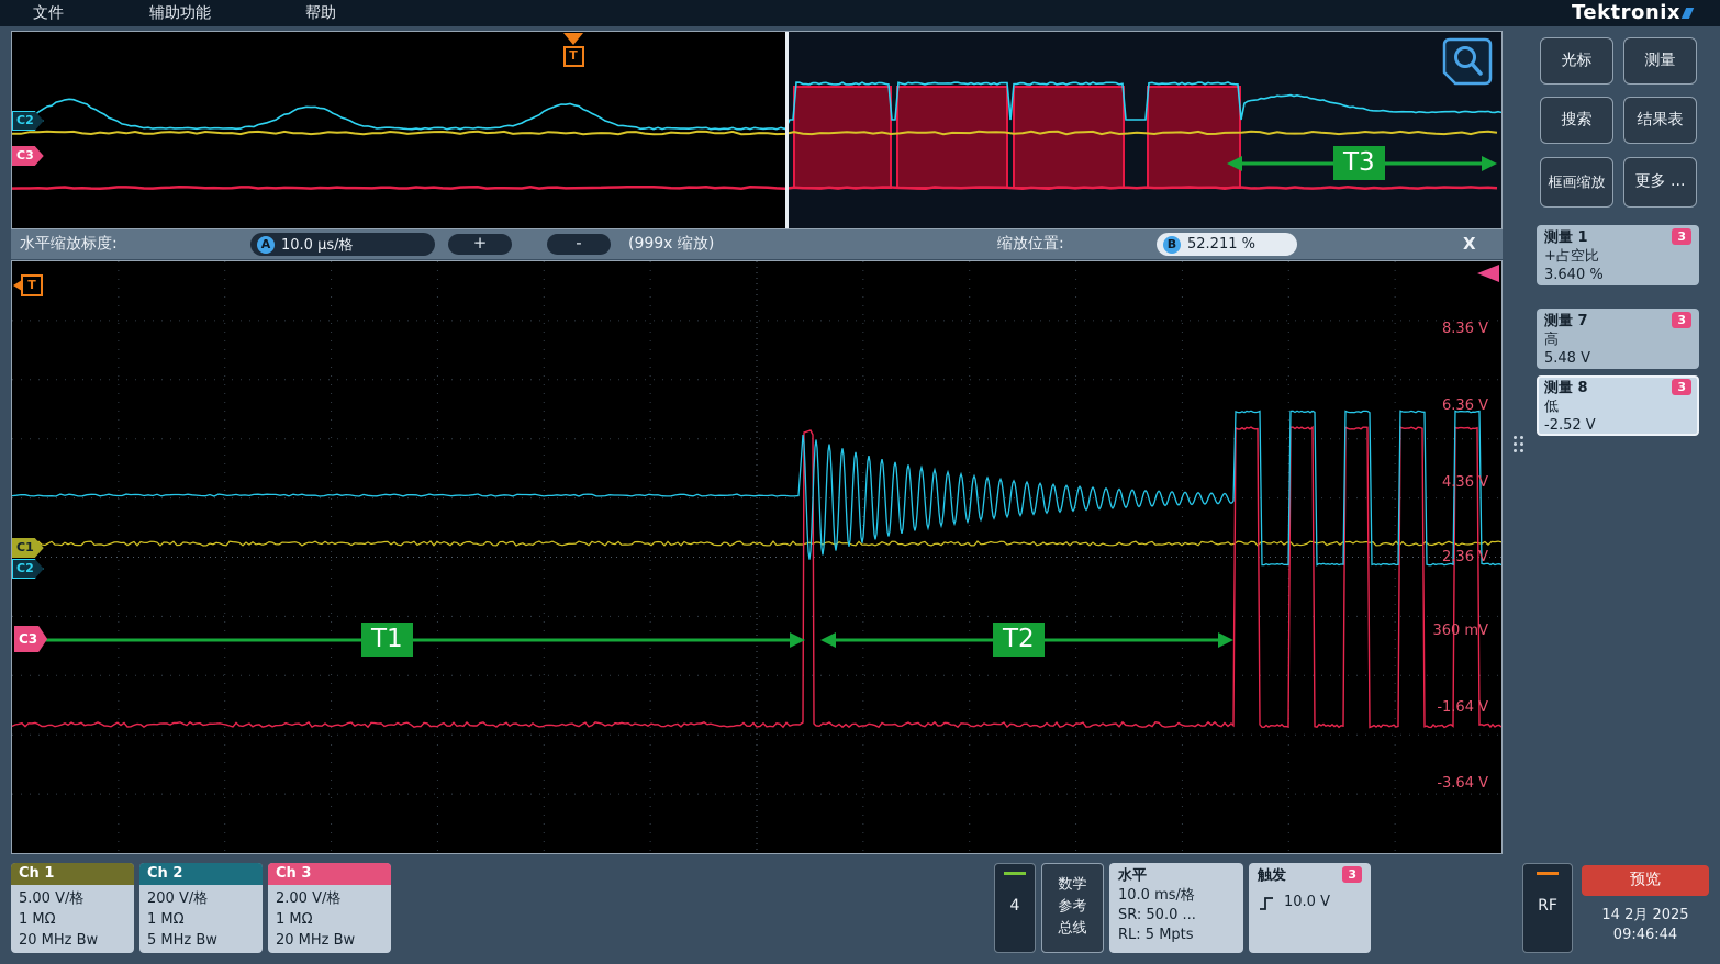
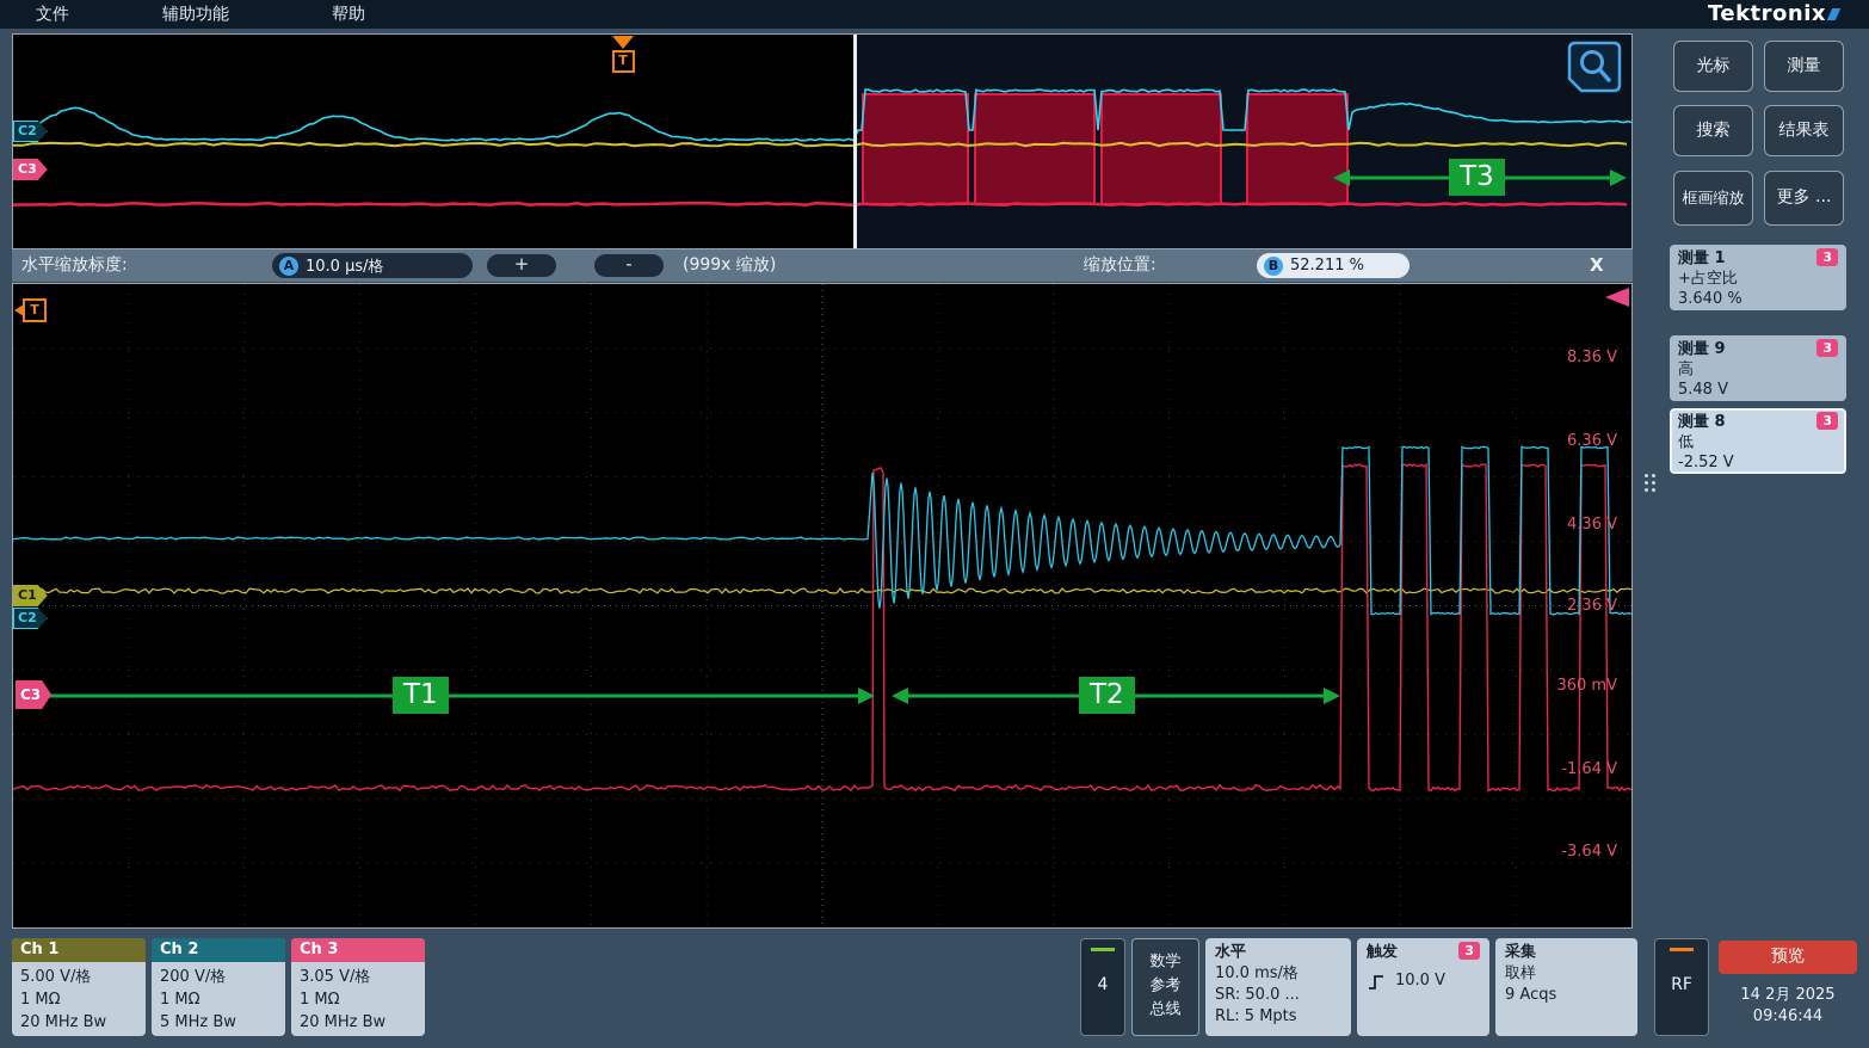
  文件
  辅助功能
  帮助
  Tektronix
  T
  C2
  C3
  T3
  水平缩放标度:
  A
  10.0 µs/格
  +
  -
  (999x 缩放)
  缩放位置:
  B
  52.211 %
  X
  T
  C1
  C2
  C3
  T1
  T2
  8.36 V
  6.36 V
  4.36 V
  2.36 V
  360 mV
  -1.64 V
  -3.64 V
  光标
  测量
  搜索
  结果表
  框画缩放
  更多 ...
  测量 1
  3
  +占空比
  3.640 %
- 测量 7
+ 测量 9
  3
  高
  5.48 V
  测量 8
  3
  低
  -2.52 V
  Ch 1
  5.00 V/格
  1 MΩ
  20 MHz Bw
  Ch 2
  200 V/格
  1 MΩ
  5 MHz Bw
  Ch 3
- 2.00 V/格
+ 3.05 V/格
  1 MΩ
  20 MHz Bw
  4
  数学
  参考
  总线
  水平
  10.0 ms/格
  SR: 50.0 ...
  RL: 5 Mpts
  触发
  3
  10.0 V
+ 采集
+ 取样
+ 9 Acqs
  RF
  预览
  14 2月 2025
  09:46:44
